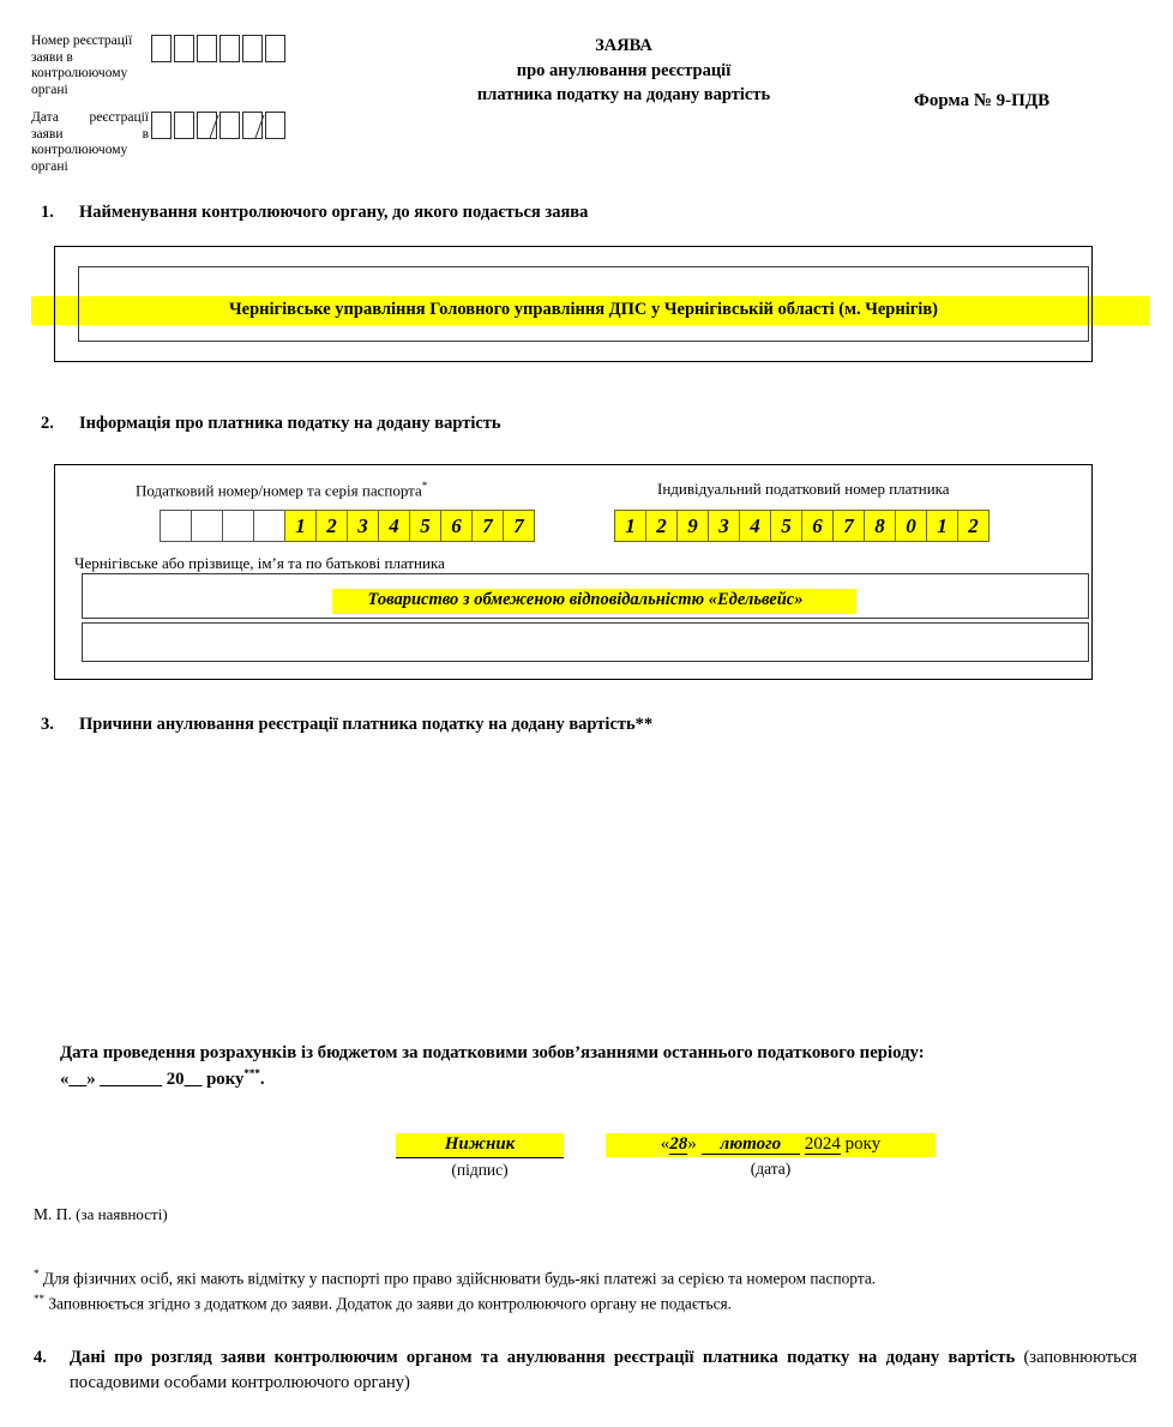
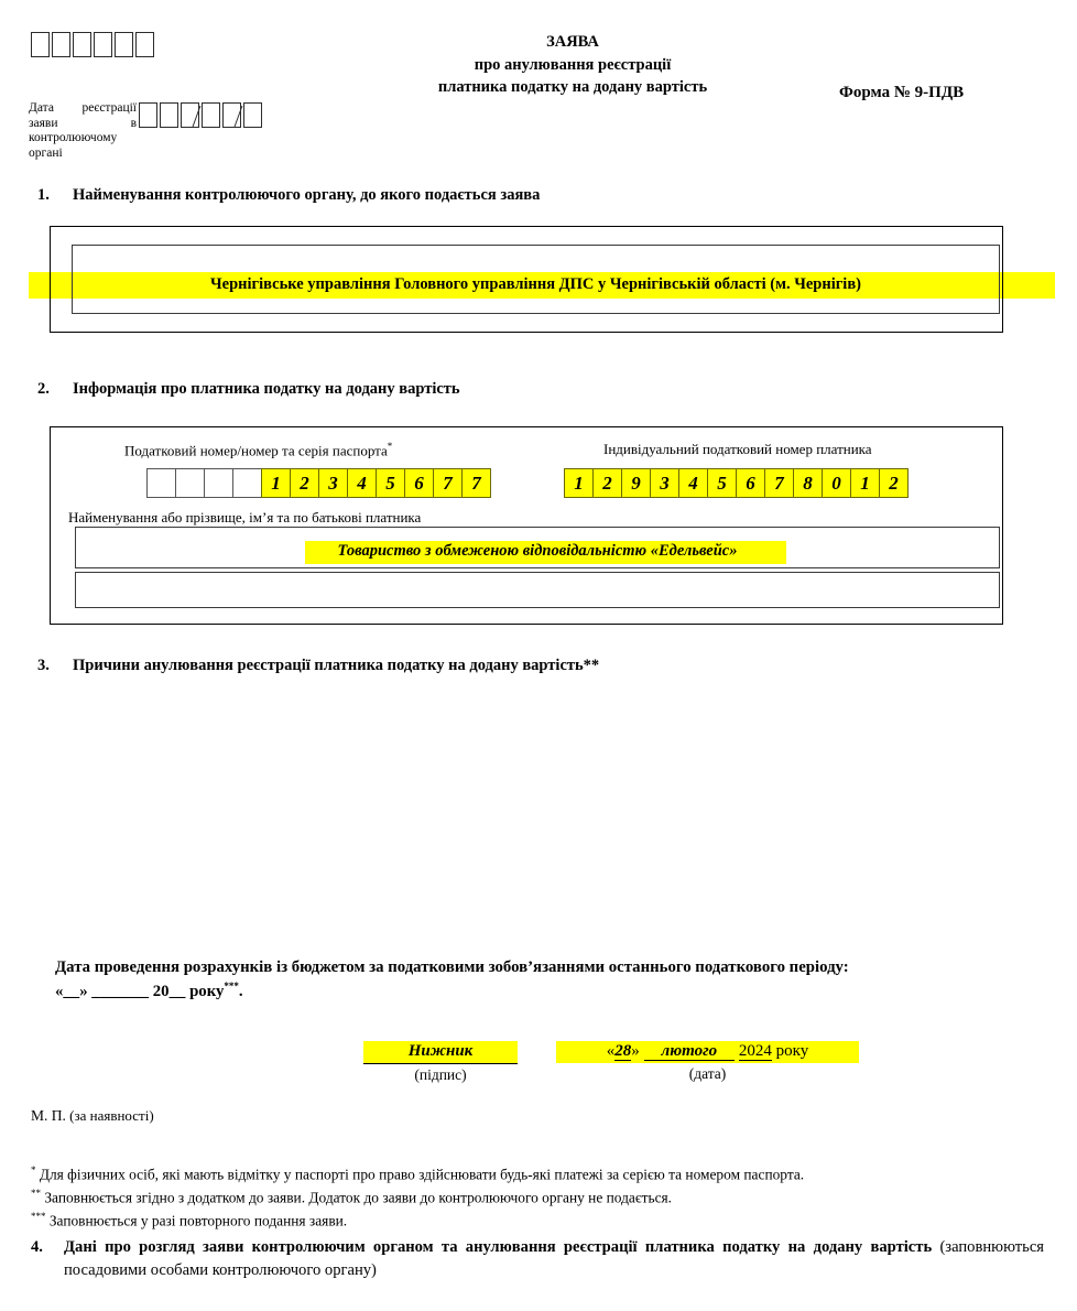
- Номер реєстрації заяви в контролюючому органі
  Дата реєстрації заяви в контролюючому органі
  ЗАЯВА
  про анулювання реєстрації
  платника податку на додану вартість
  Форма № 9-ПДВ
  1.
  Найменування контролюючого органу, до якого подається заява
  Чернігівське управління Головного управління ДПС у Чернігівській області (м. Чернігів)
  2.
  Інформація про платника податку на додану вартість
  Податковий номер/номер та серія паспорта*
  1
  2
  3
  4
  5
  6
  7
  7
  Індивідуальний податковий номер платника
  1
  2
  9
  3
  4
  5
  6
  7
  8
  0
  1
  2
- Чернігівське або прізвище, ім’я та по батькові платника
+ Найменування або прізвище, ім’я та по батькові платника
  Товариство з обмеженою відповідальністю «Едельвейс»
  3.
  Причини анулювання реєстрації платника податку на додану вартість**
  Дата проведення розрахунків із бюджетом за податковими зобов’язаннями останнього податкового періоду:
  «__» _______ 20__ року***.
  Нижник
  (підпис)
  «28» лютого 2024 року
  (дата)
  М. П. (за наявності)
  * Для фізичних осіб, які мають відмітку у паспорті про право здійснювати будь-які платежі за серією та номером паспорта.
  ** Заповнюється згідно з додатком до заяви. Додаток до заяви до контролюючого органу не подається.
+ *** Заповнюється у разі повторного подання заяви.
  4.
  Дані про розгляд заяви контролюючим органом та анулювання реєстрації платника податку на додану вартість (заповнюються посадовими особами контролюючого органу)
